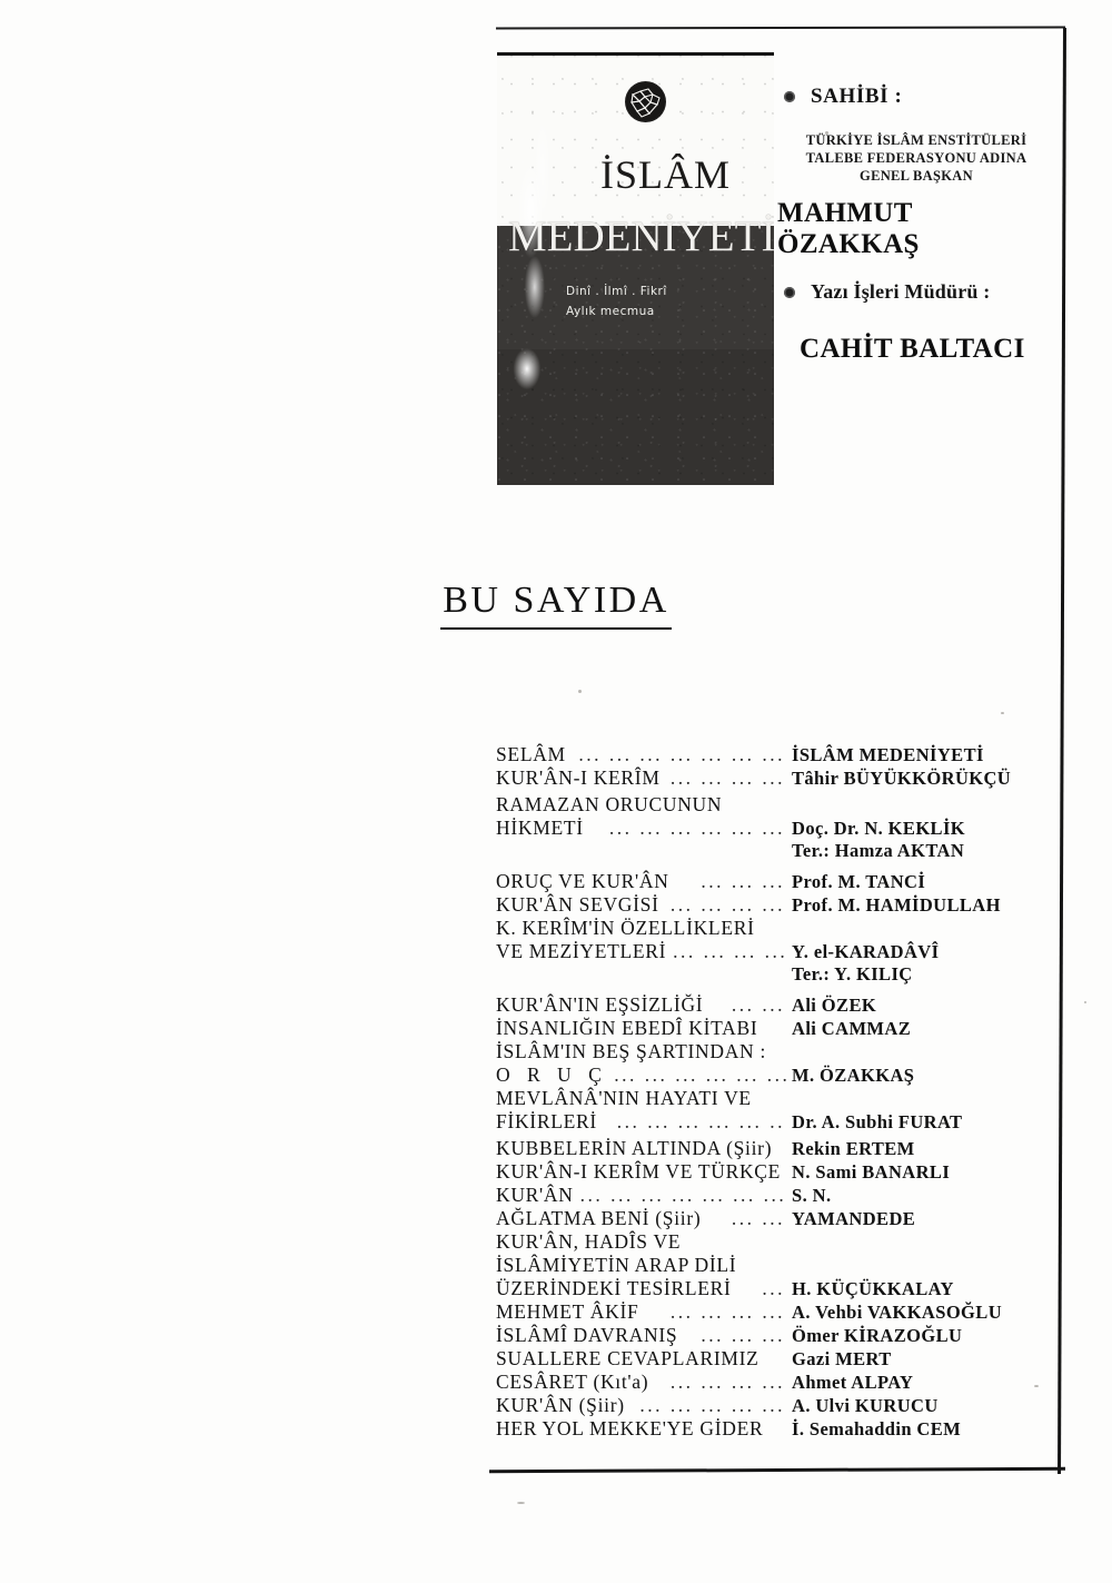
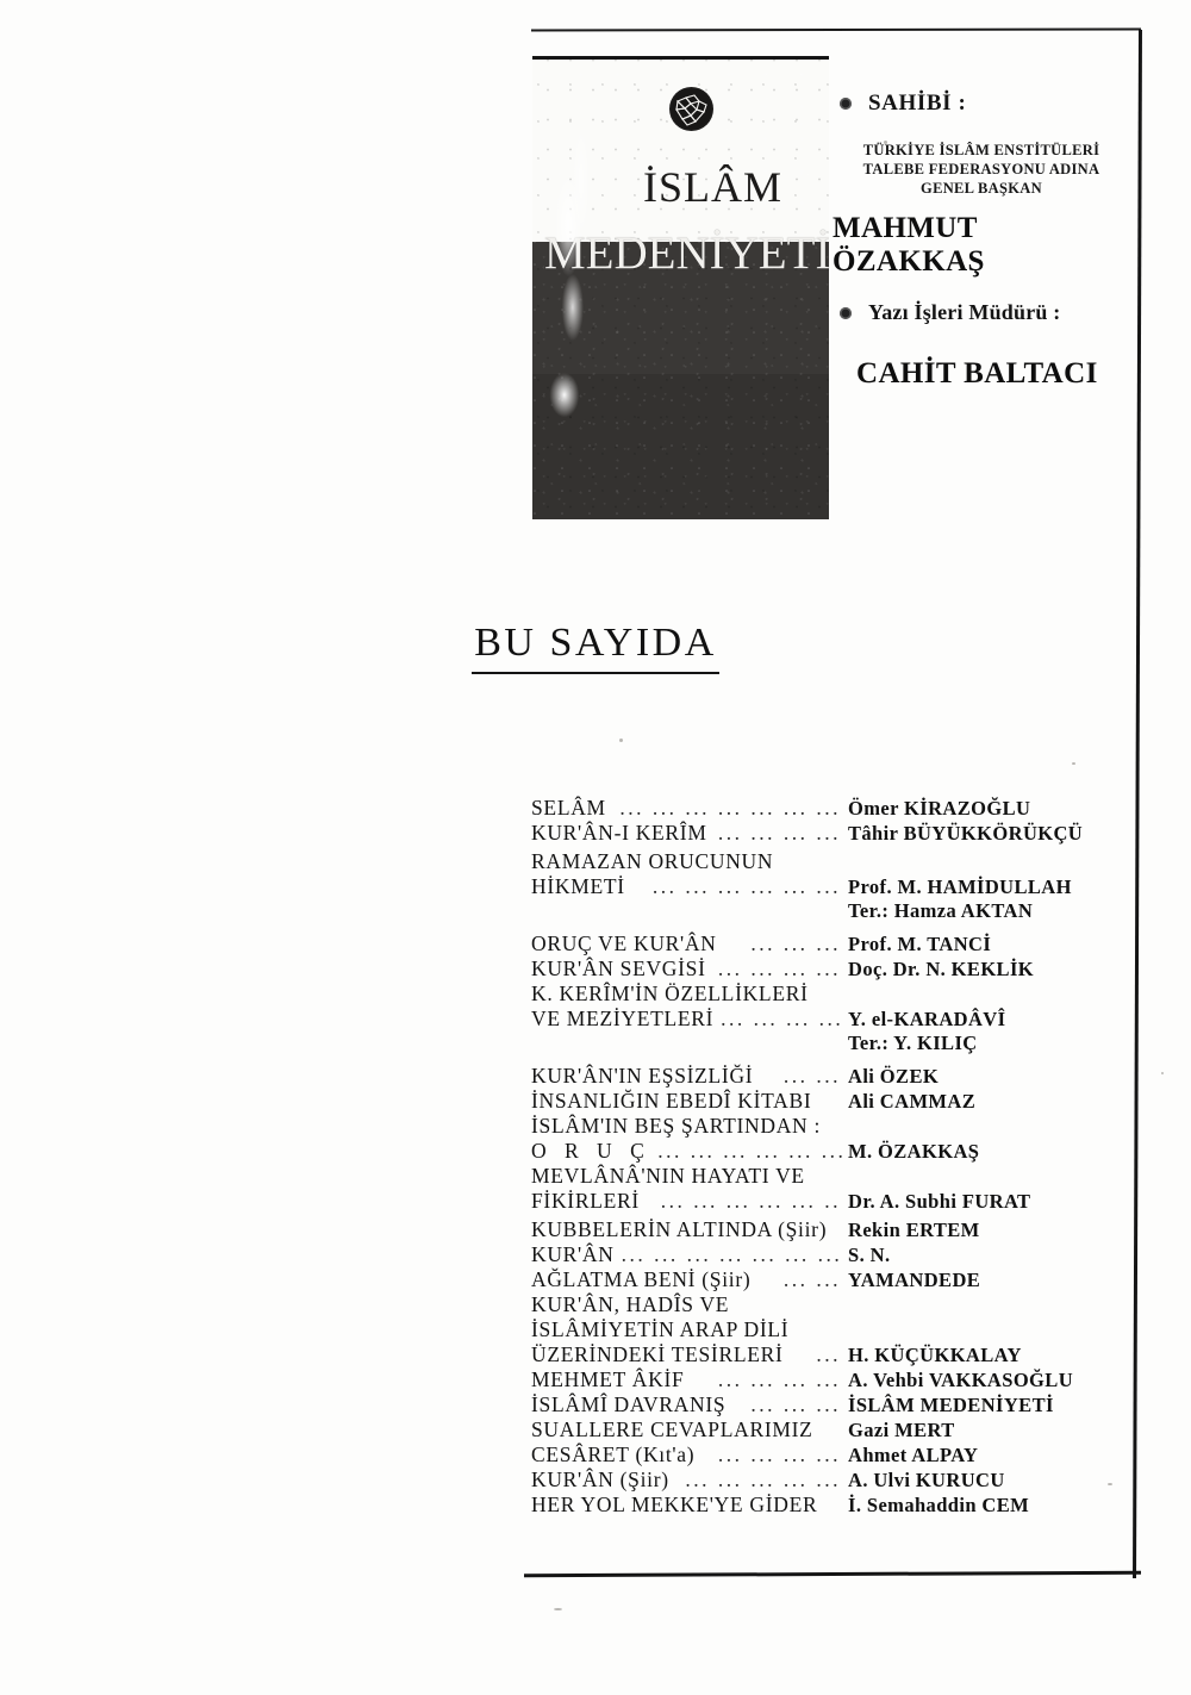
  İSLÂM
  DENİYETİ
- Dinî . İlmî . Fikrî
- Aylık mecmua
  SAHİBİ :
  TÜRKİYE İSLÂM ENSTİTÜLERİ
  TALEBE FEDERASYONU ADINA
  GENEL BAŞKAN
  MAHMUT ÖZAKKAŞ
  Yazı İşleri Müdürü :
  CAHİT BALTACI
  BU SAYIDA
  SELÂM
  ... ... ... ... ... ... ...
- İSLÂM MEDENİYETİ
+ Ömer KİRAZOĞLU
  KUR'ÂN-I KERÎM
  ... ... ... ...
  Tâhir BÜYÜKKÖRÜKÇÜ
  RAMAZAN ORUCUNUN
  HİKMETİ
  ... ... ... ... ... ...
- Doç. Dr. N. KEKLİK
+ Prof. M. HAMİDULLAH
  Ter.: Hamza AKTAN
  ORUÇ VE KUR'ÂN
  ... ... ...
  Prof. M. TANCİ
  KUR'ÂN SEVGİSİ
  ... ... ... ...
- Prof. M. HAMİDULLAH
+ Doç. Dr. N. KEKLİK
  K. KERÎM'İN ÖZELLİKLERİ
  VE MEZİYETLERİ
  ... ... ... ...
  Y. el-KARADÂVÎ
  Ter.: Y. KILIÇ
  KUR'ÂN'IN EŞSİZLİĞİ
  ... ...
  Ali ÖZEK
  İNSANLIĞIN EBEDÎ KİTABI
  Ali CAMMAZ
  İSLÂM'IN BEŞ ŞARTINDAN :
  O R U Ç
  ... ... ... ... ... ...
  M. ÖZAKKAŞ
  MEVLÂNÂ'NIN HAYATI VE
  FİKİRLERİ
  ... ... ... ... ... ..
  Dr. A. Subhi FURAT
  KUBBELERİN ALTINDA (Şiir)
  Rekin ERTEM
- KUR'ÂN-I KERÎM VE TÜRKÇE
- N. Sami BANARLI
  KUR'ÂN
  ... ... ... ... ... ... ...
  S. N.
  AĞLATMA BENİ (Şiir)
  ... ...
  YAMANDEDE
  KUR'ÂN, HADÎS VE
  İSLÂMİYETİN ARAP DİLİ
  ÜZERİNDEKİ TESİRLERİ
  ...
  H. KÜÇÜKKALAY
  MEHMET ÂKİF
  ... ... ... ...
  A. Vehbi VAKKASOĞLU
  İSLÂMÎ DAVRANIŞ
  ... ... ...
- Ömer KİRAZOĞLU
+ İSLÂM MEDENİYETİ
  SUALLERE CEVAPLARIMIZ
  Gazi MERT
  CESÂRET (Kıt'a)
  ... ... ... ...
  Ahmet ALPAY
  KUR'ÂN (Şiir)
  ... ... ... ... ...
  A. Ulvi KURUCU
  HER YOL MEKKE'YE GİDER
  İ. Semahaddin CEM
